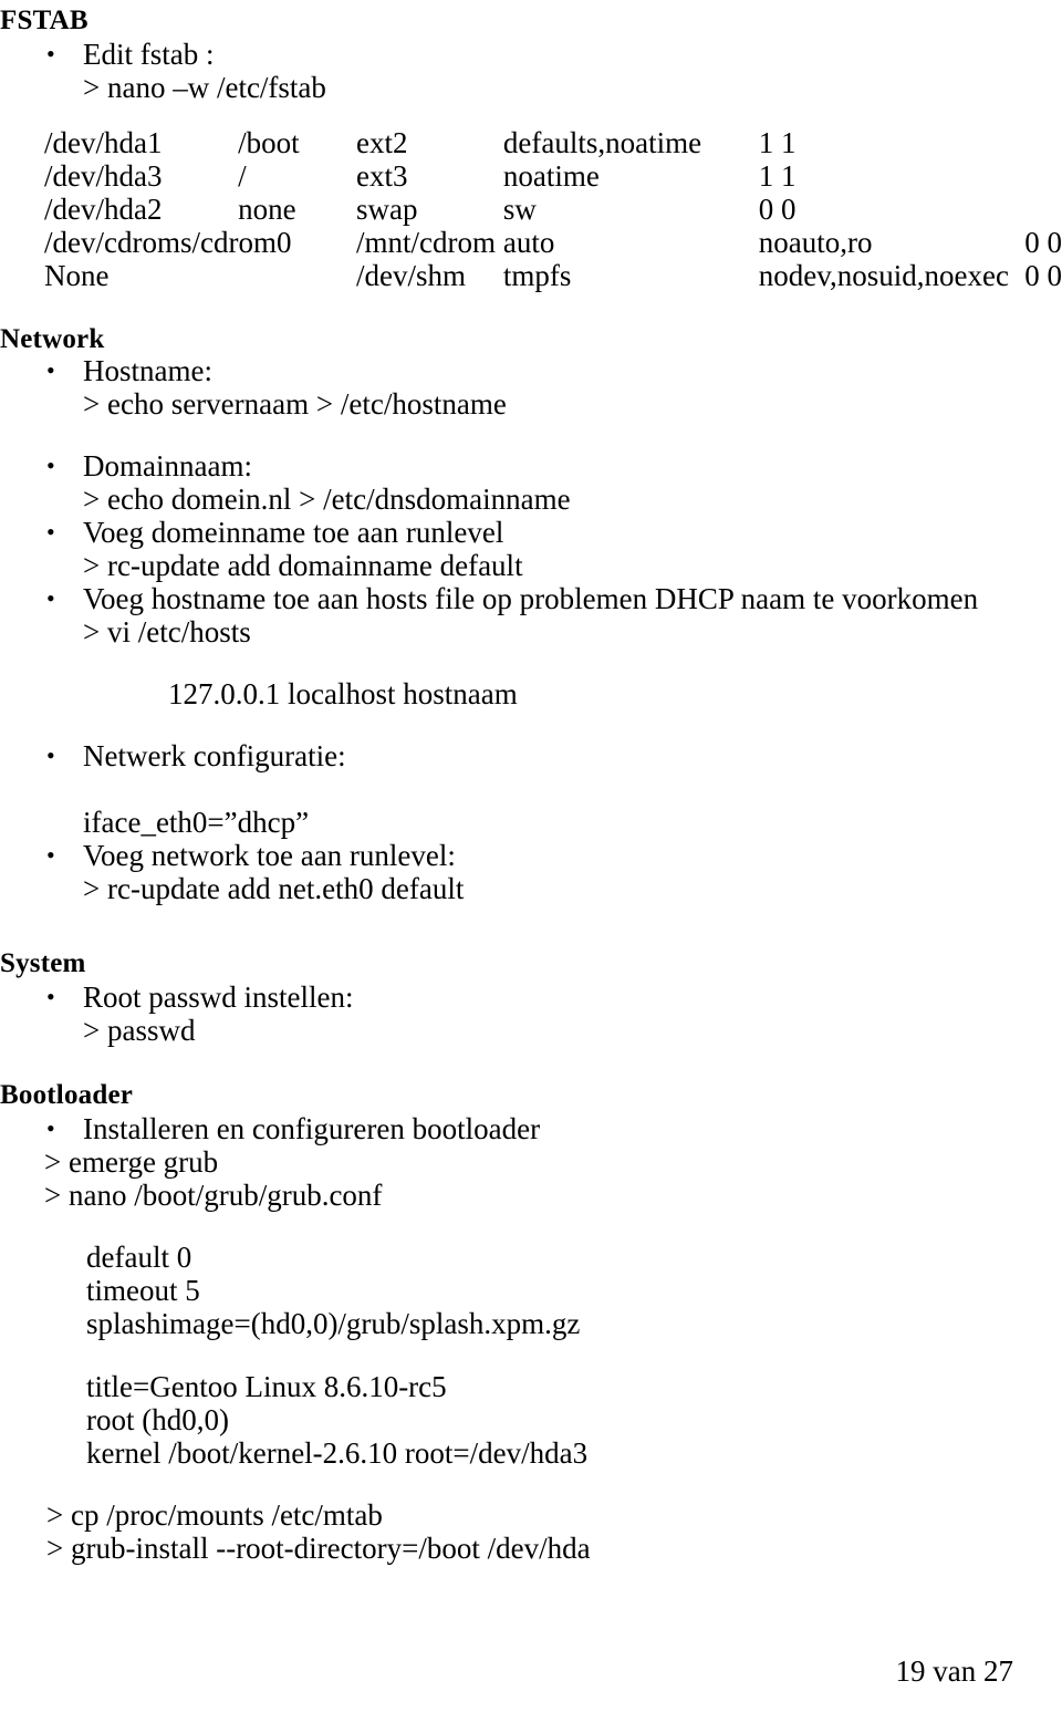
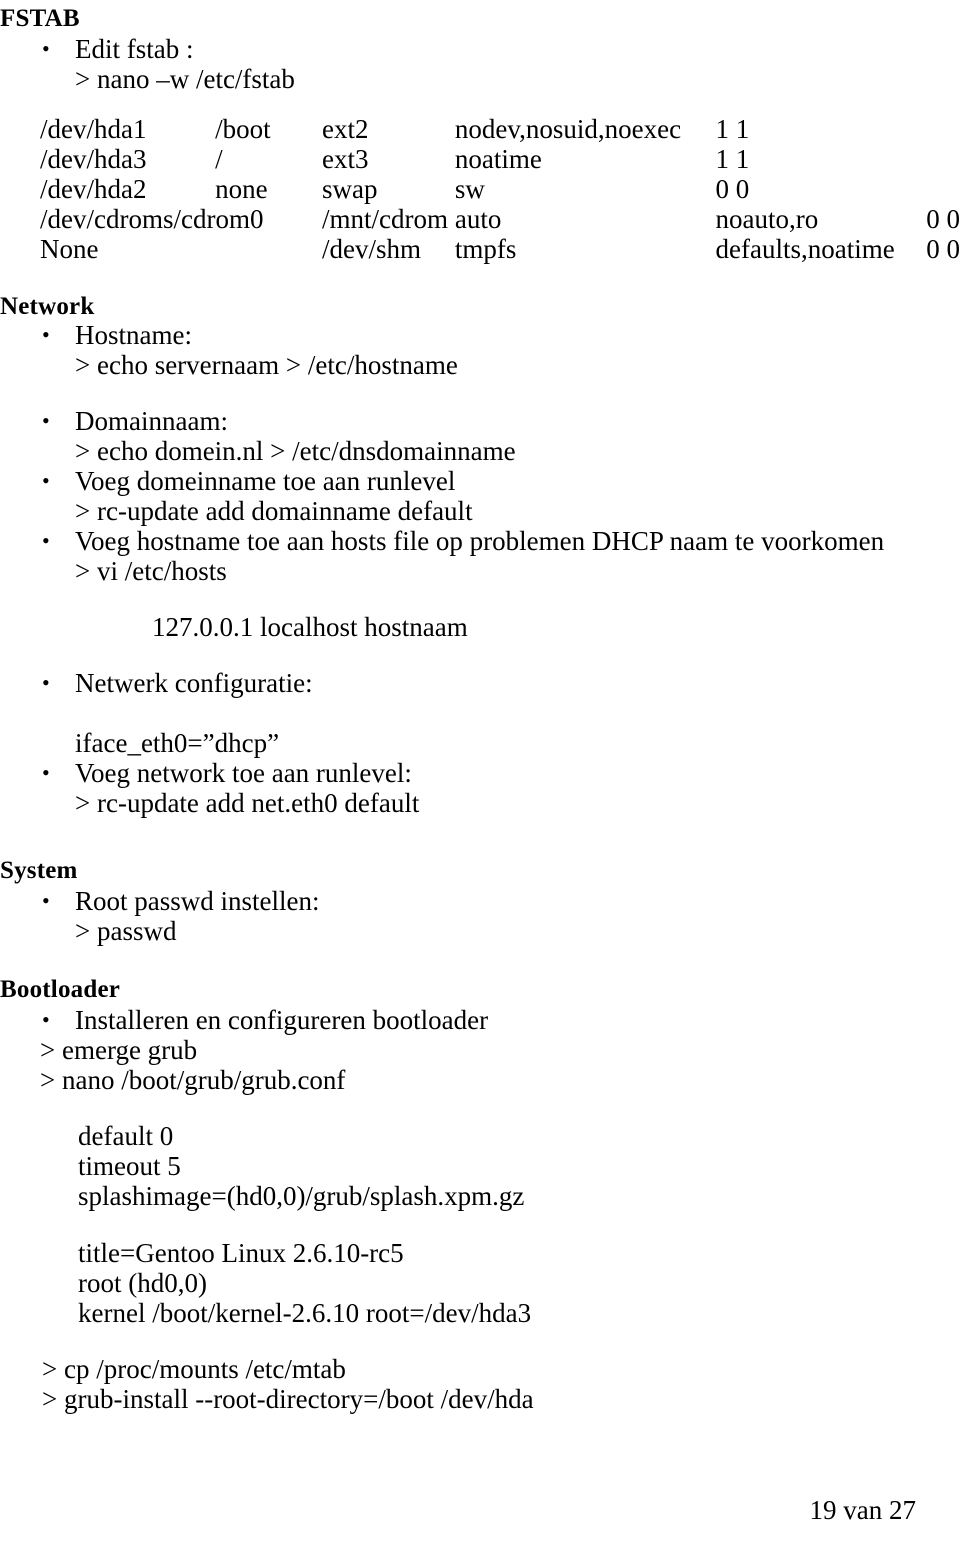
  FSTAB
  •
  Edit fstab :
  > nano –w /etc/fstab
- /dev/hda1	/boot	ext2	defaults,noatime	1 1
+ /dev/hda1	/boot	ext2	nodev,nosuid,noexec	1 1
  /dev/hda3	/	ext3	noatime	1 1
  /dev/hda2	none	swap	sw	0 0
  /dev/cdroms/cdrom0	/mnt/cdrom	auto	noauto,ro	0 0
- None	/dev/shm	tmpfs	nodev,nosuid,noexec	0 0
+ None	/dev/shm	tmpfs	defaults,noatime	0 0
  Network
  •
  Hostname:
  > echo servernaam > /etc/hostname
  •
  Domainnaam:
  > echo domein.nl > /etc/dnsdomainname
  •
  Voeg domeinname toe aan runlevel
  > rc-update add domainname default
  •
  Voeg hostname toe aan hosts file op problemen DHCP naam te voorkomen
  > vi /etc/hosts
  127.0.0.1 localhost hostnaam
  •
  Netwerk configuratie:
  iface_eth0=”dhcp”
  •
  Voeg network toe aan runlevel:
  > rc-update add net.eth0 default
  System
  •
  Root passwd instellen:
  > passwd
  Bootloader
  •
  Installeren en configureren bootloader
  > emerge grub
  > nano /boot/grub/grub.conf
  default 0
  timeout 5
  splashimage=(hd0,0)/grub/splash.xpm.gz
- title=Gentoo Linux 8.6.10-rc5
+ title=Gentoo Linux 2.6.10-rc5
  root (hd0,0)
  kernel /boot/kernel-2.6.10 root=/dev/hda3
  > cp /proc/mounts /etc/mtab
  > grub-install --root-directory=/boot /dev/hda
  19 van 27
